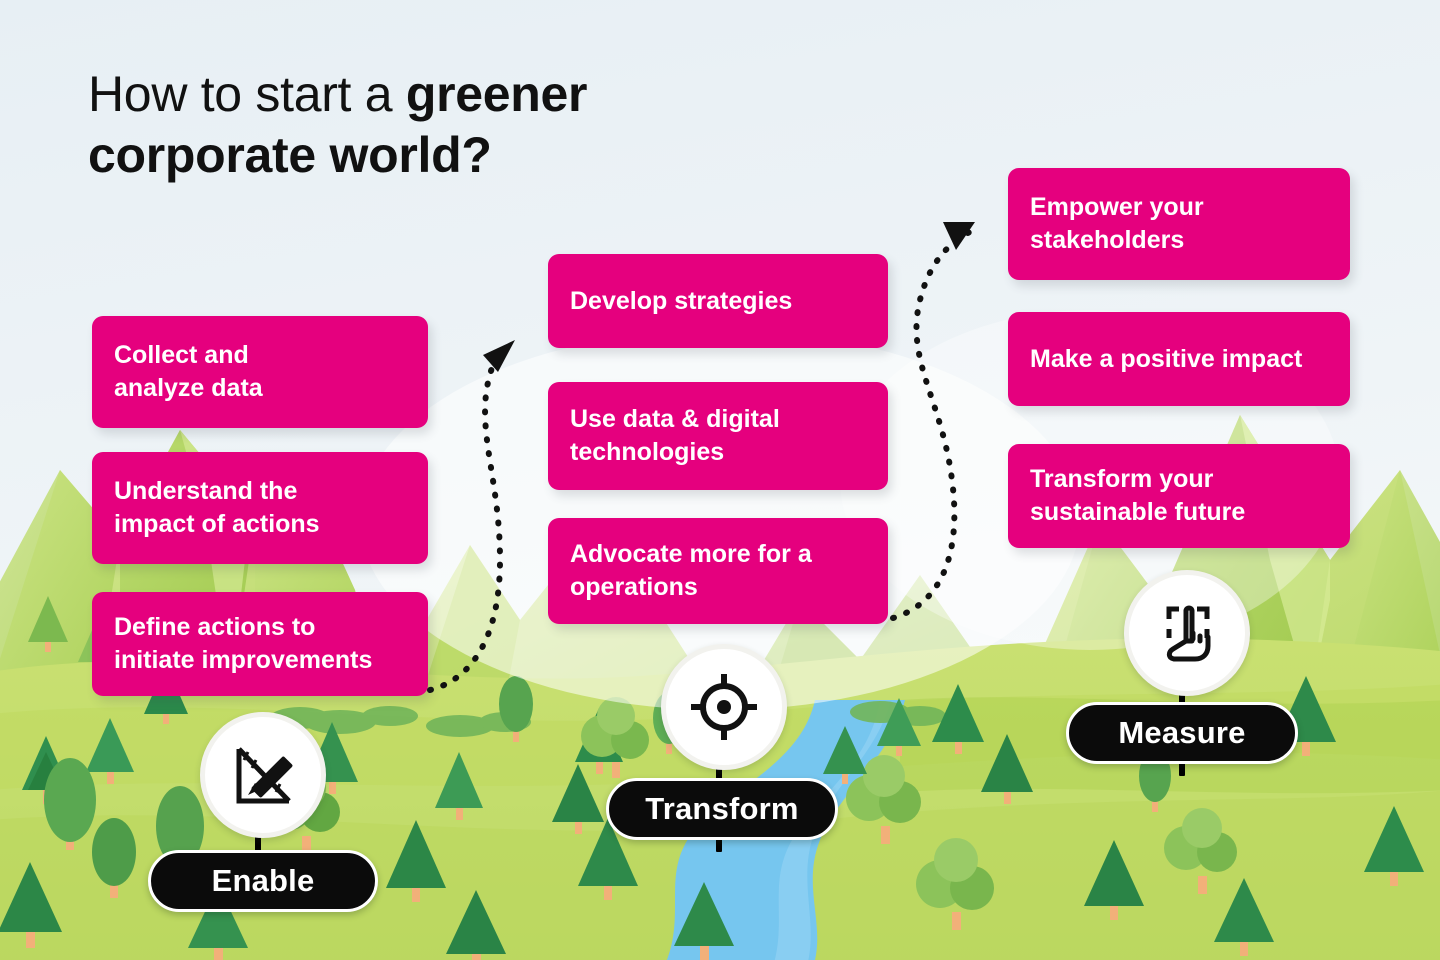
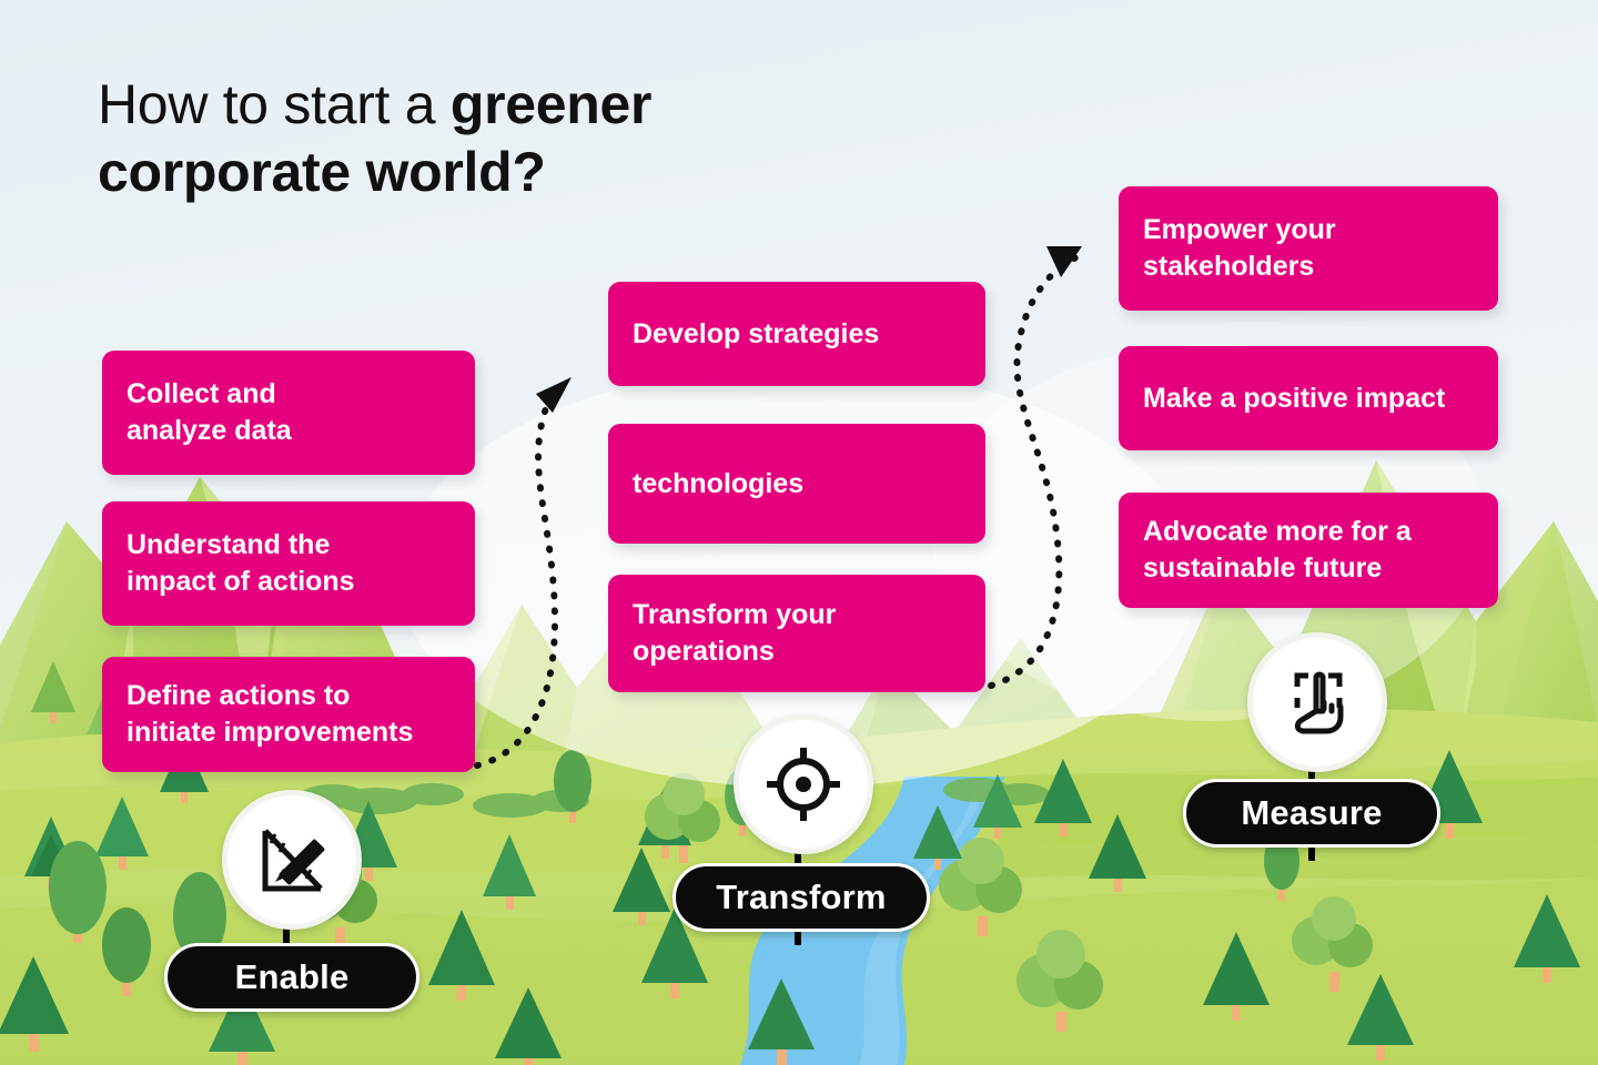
  How to start a greener
  corporate world?
  Collect and
  analyze data
  Understand the
  impact of actions
  Define actions to
  initiate improvements
  Develop strategies
- Use data & digital
  technologies
- Advocate more for a
+ Transform your
  operations
  Empower your
  stakeholders
  Make a positive impact
- Transform your
+ Advocate more for a
  sustainable future
  Enable
  Transform
  Measure
